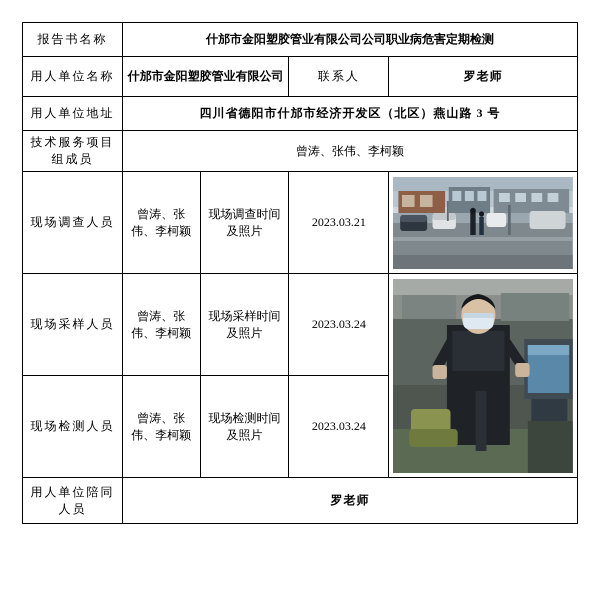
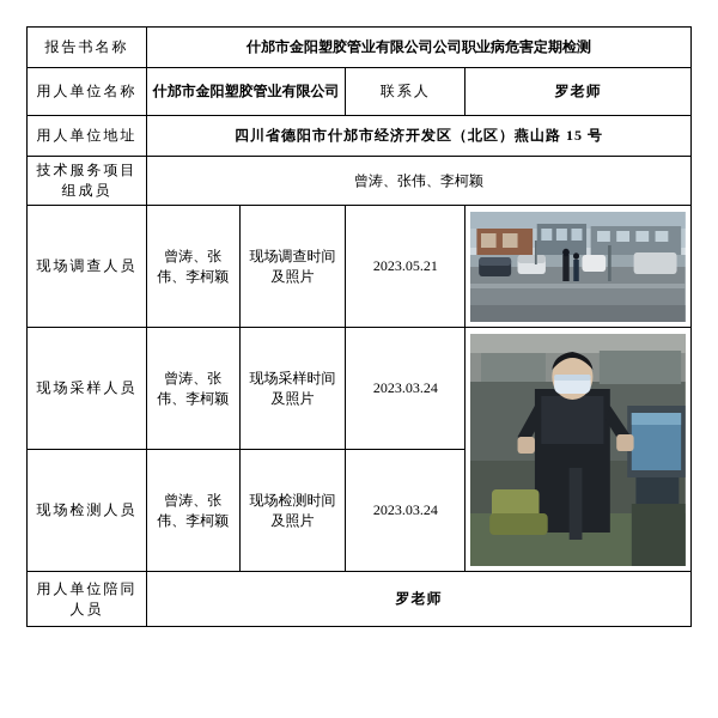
  报告书名称	什邡市金阳塑胶管业有限公司公司职业病危害定期检测
  用人单位名称	什邡市金阳塑胶管业有限公司	联系人	罗老师
- 用人单位地址	四川省德阳市什邡市经济开发区（北区）燕山路 3 号
+ 用人单位地址	四川省德阳市什邡市经济开发区（北区）燕山路 15 号
  技术服务项目组成员	曾涛、张伟、李柯颖
- 现场调查人员	曾涛、张伟、李柯颖	现场调查时间及照片	2023.03.21
+ 现场调查人员	曾涛、张伟、李柯颖	现场调查时间及照片	2023.05.21
  现场采样人员	曾涛、张伟、李柯颖	现场采样时间及照片	2023.03.24
  现场检测人员	曾涛、张伟、李柯颖	现场检测时间及照片	2023.03.24
  用人单位陪同人员	罗老师
